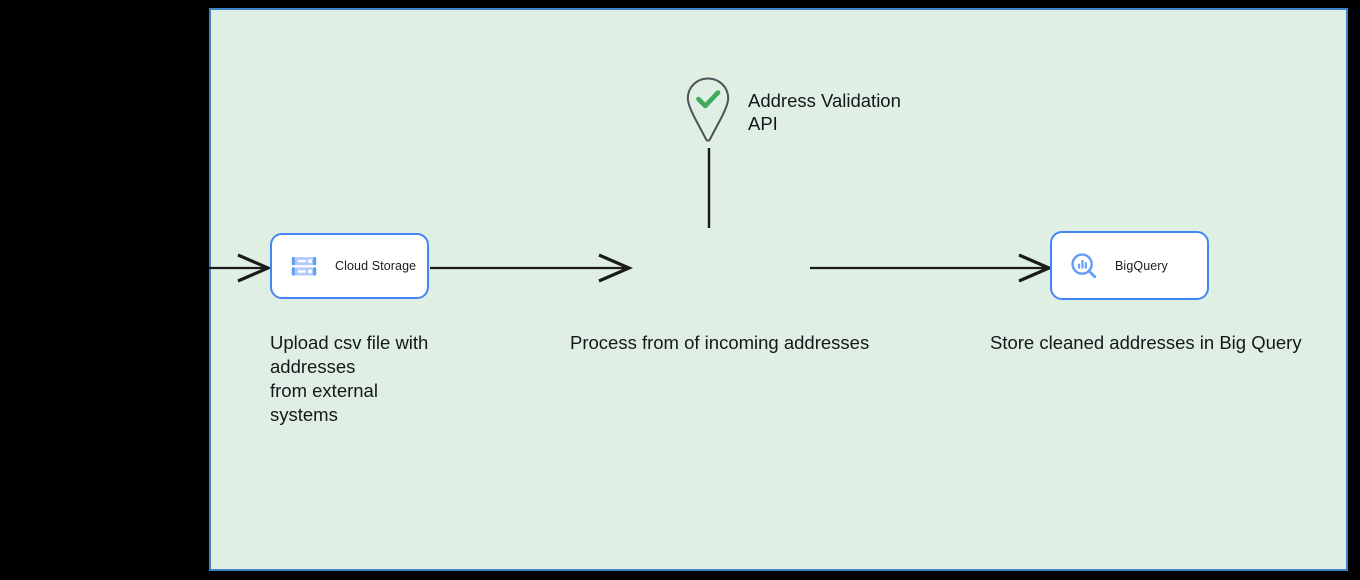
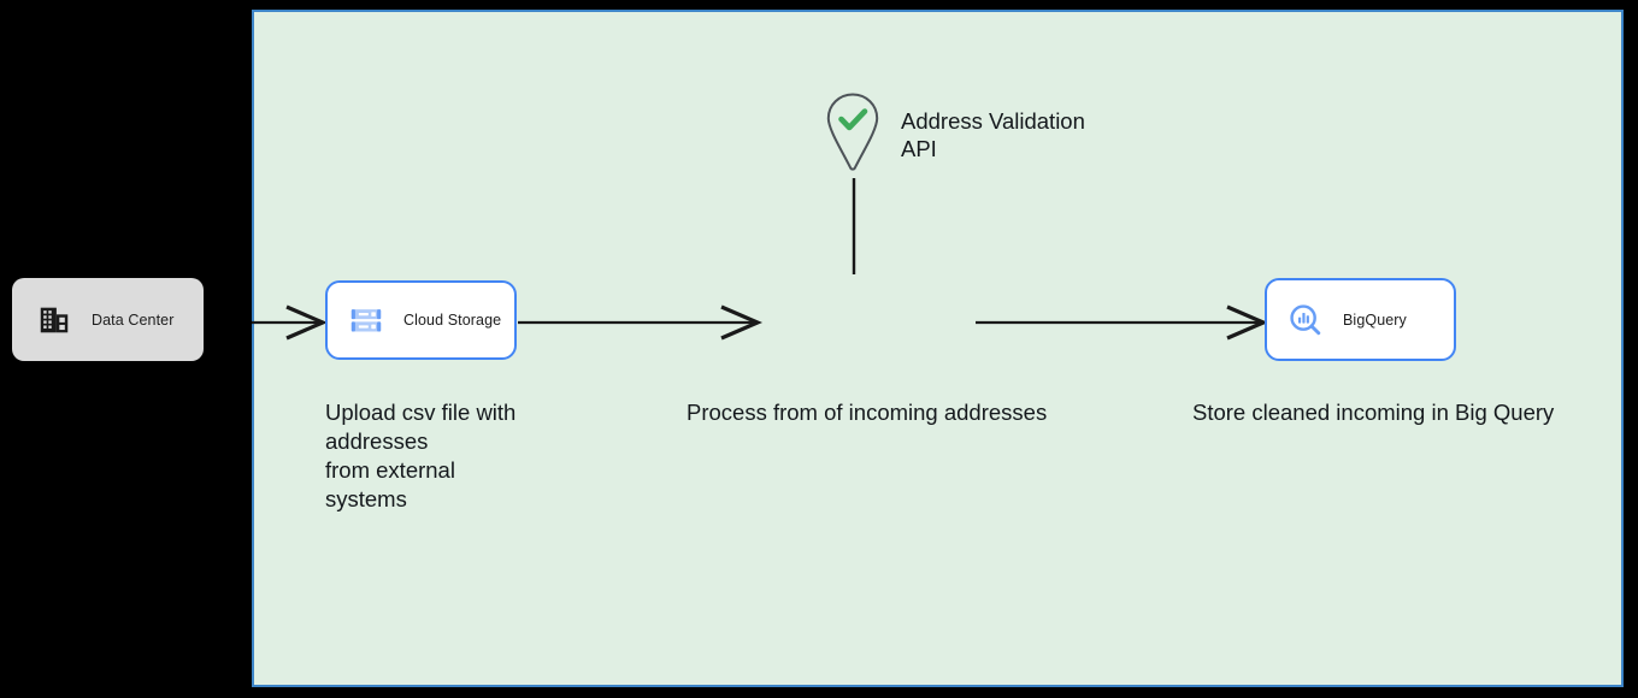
+ Data Center
  Address Validation
  API
  Cloud Storage
  BigQuery
  Upload csv file with
  addresses
  from external
  systems
  Process from of incoming addresses
- Store cleaned addresses in Big Query
+ Store cleaned incoming in Big Query
